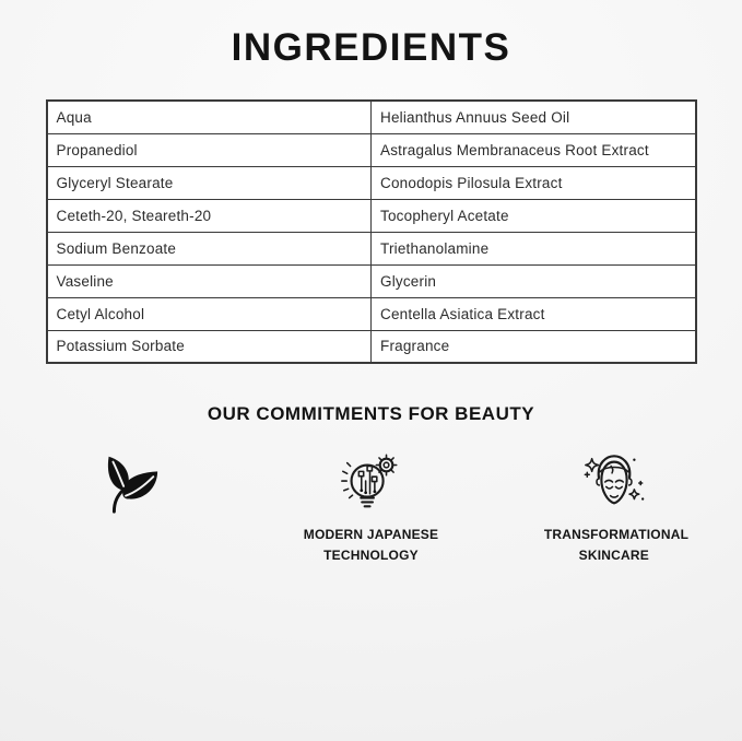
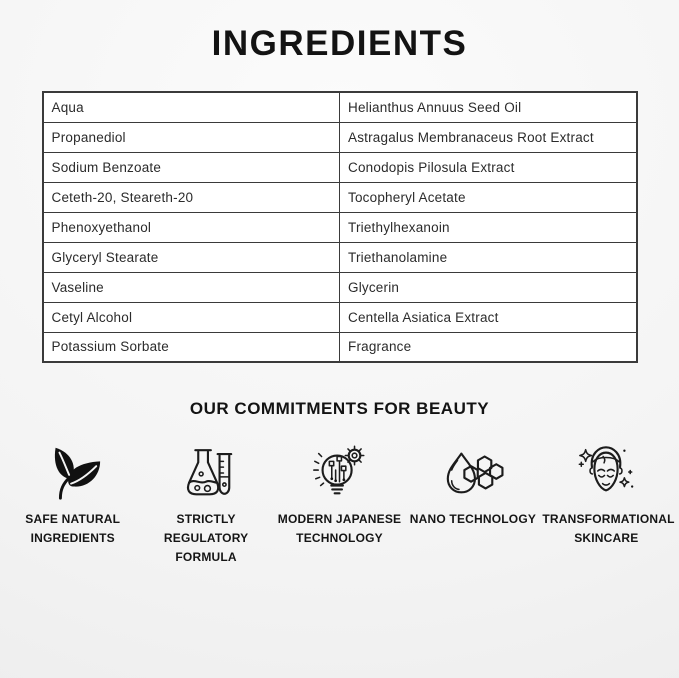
  INGREDIENTS
  Aqua	Helianthus Annuus Seed Oil
  Propanediol	Astragalus Membranaceus Root Extract
- Glyceryl Stearate	Conodopis Pilosula Extract
+ Sodium Benzoate	Conodopis Pilosula Extract
  Ceteth-20, Steareth-20	Tocopheryl Acetate
+ Phenoxyethanol	Triethylhexanoin
- Sodium Benzoate	Triethanolamine
+ Glyceryl Stearate	Triethanolamine
  Vaseline	Glycerin
  Cetyl Alcohol	Centella Asiatica Extract
  Potassium Sorbate	Fragrance
  OUR COMMITMENTS FOR BEAUTY
+ SAFE NATURAL INGREDIENTS
+ STRICTLY REGULATORY FORMULA
  MODERN JAPANESE TECHNOLOGY
+ NANO TECHNOLOGY
  TRANSFORMATIONAL SKINCARE
